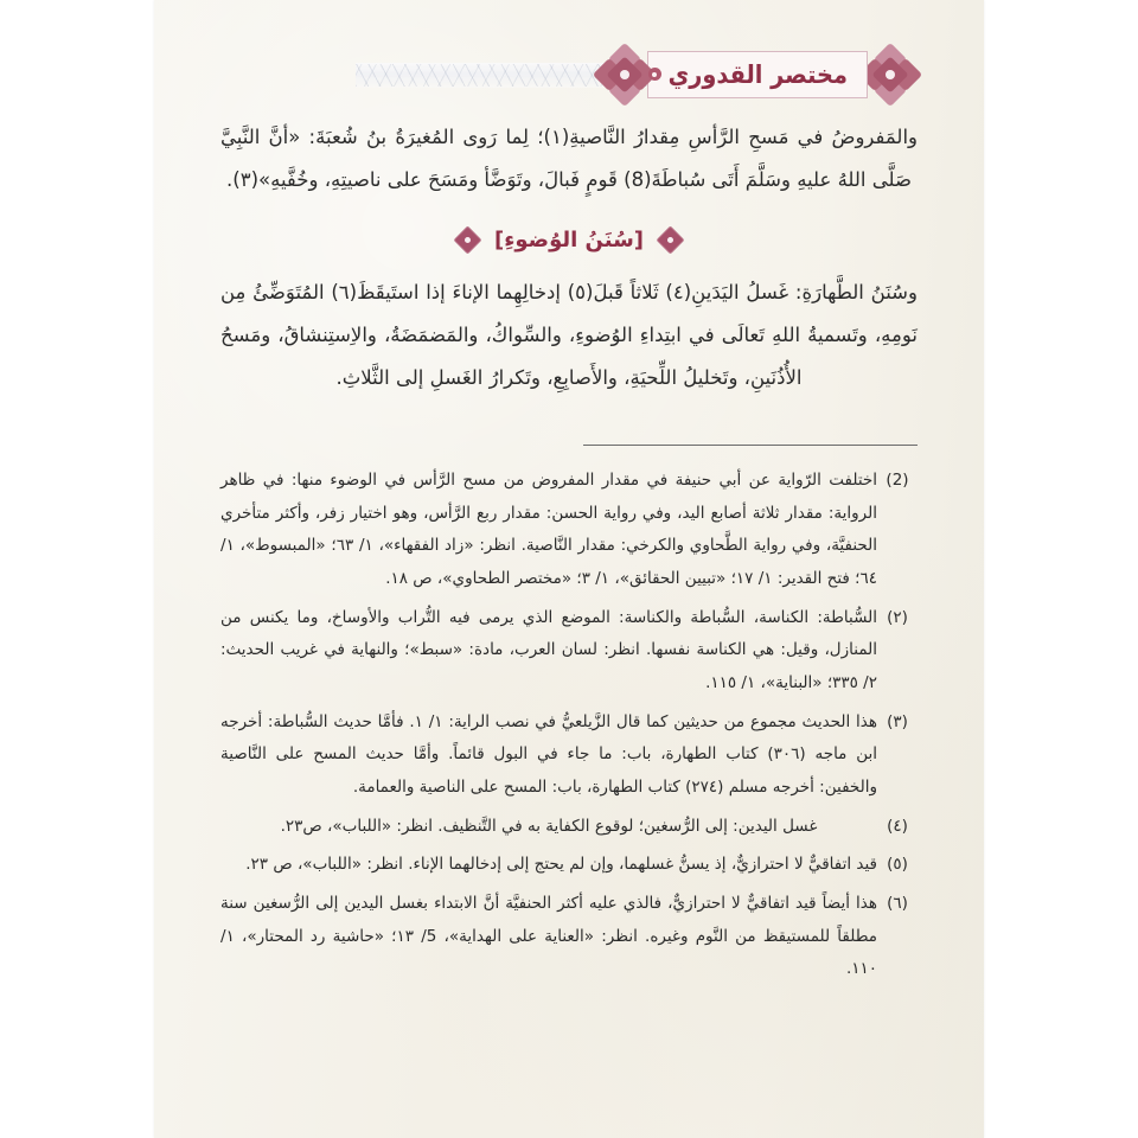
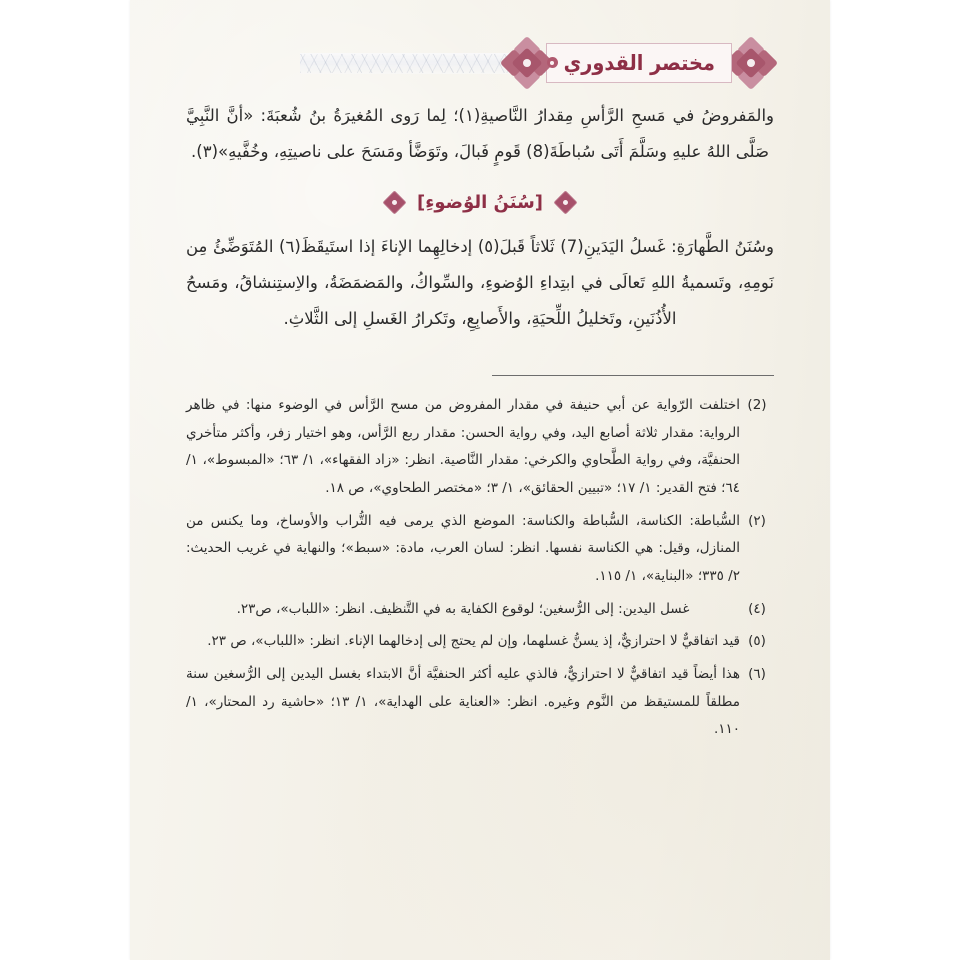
  مختصر القدوري
  والمَفروضُ في مَسحِ الرَّأسِ مِقدارُ النَّاصيةِ(١)؛ لِما رَوى المُغيرَةُ بنُ شُعبَةَ: «أنَّ النَّبِيَّ صَلَّى اللهُ عليهِ وسَلَّمَ أَتَى سُباطَةَ(8) قَومٍ فَبالَ، وتَوَضَّأ ومَسَحَ على ناصيتِهِ، وخُفَّيهِ»(٣).
  [سُنَنُ الوُضوءِ]
- وسُنَنُ الطَّهارَةِ: غَسلُ اليَدَينِ(٤) ثَلاثاً قَبلَ(٥) إدخالِهِما الإناءَ إذا استَيقَظَ(٦) المُتَوَضِّئُ مِن نَومِهِ، وتَسميةُ اللهِ تَعالَى في ابتِداءِ الوُضوءِ، والسِّواكُ، والمَضمَضَةُ، والاِستِنشاقُ، ومَسحُ الأُذُنَينِ، وتَخليلُ اللِّحيَةِ، والأَصابِعِ، وتَكرارُ الغَسلِ إلى الثَّلاثِ.
+ وسُنَنُ الطَّهارَةِ: غَسلُ اليَدَينِ(7) ثَلاثاً قَبلَ(٥) إدخالِهِما الإناءَ إذا استَيقَظَ(٦) المُتَوَضِّئُ مِن نَومِهِ، وتَسميةُ اللهِ تَعالَى في ابتِداءِ الوُضوءِ، والسِّواكُ، والمَضمَضَةُ، والاِستِنشاقُ، ومَسحُ الأُذُنَينِ، وتَخليلُ اللِّحيَةِ، والأَصابِعِ، وتَكرارُ الغَسلِ إلى الثَّلاثِ.
  (2)
  اختلفت الرّواية عن أبي حنيفة في مقدار المفروض من مسح الرَّأس في الوضوء منها: في ظاهر الرواية: مقدار ثلاثة أصابع اليد، وفي رواية الحسن: مقدار ربع الرَّأس، وهو اختيار زفر، وأكثر متأخري الحنفيَّة، وفي رواية الطَّحاوي والكرخي: مقدار النَّاصية. انظر: «زاد الفقهاء»، ١/ ٦٣؛ «المبسوط»، ١/ ٦٤؛ فتح القدير: ١/ ١٧؛ «تبيين الحقائق»، ١/ ٣؛ «مختصر الطحاوي»، ص ١٨.
  (٢)
  السُّباطة: الكناسة، السُّباطة والكناسة: الموضع الذي يرمى فيه التُّراب والأوساخ، وما يكنس من المنازل، وقيل: هي الكناسة نفسها. انظر: لسان العرب، مادة: «سبط»؛ والنهاية في غريب الحديث: ٢/ ٣٣٥؛ «البناية»، ١/ ١١٥.
- (٣)
- هذا الحديث مجموع من حديثين كما قال الزَّيلعيُّ في نصب الراية: ١/ ١. فأمَّا حديث السُّباطة: أخرجه ابن ماجه (٣٠٦) كتاب الطهارة، باب: ما جاء في البول قائماً. وأمَّا حديث المسح على النَّاصية والخفين: أخرجه مسلم (٢٧٤) كتاب الطهارة، باب: المسح على الناصية والعمامة.
  (٤)
  غسل اليدين: إلى الرُّسغين؛ لوقوع الكفاية به في التَّنظيف. انظر: «اللباب»، ص٢٣.
  (٥)
  قيد اتفاقيٌّ لا احترازيٌّ، إذ يسنُّ غسلهما، وإن لم يحتج إلى إدخالهما الإناء. انظر: «اللباب»، ص ٢٣.
  (٦)
- هذا أيضاً قيد اتفاقيٌّ لا احترازيٌّ، فالذي عليه أكثر الحنفيَّة أنَّ الابتداء بغسل اليدين إلى الرُّسغين سنة مطلقاً للمستيقظ من النَّوم وغيره. انظر: «العناية على الهداية»، 5/ ١٣؛ «حاشية رد المحتار»، ١/ ١١٠.
+ هذا أيضاً قيد اتفاقيٌّ لا احترازيٌّ، فالذي عليه أكثر الحنفيَّة أنَّ الابتداء بغسل اليدين إلى الرُّسغين سنة مطلقاً للمستيقظ من النَّوم وغيره. انظر: «العناية على الهداية»، ١/ ١٣؛ «حاشية رد المحتار»، ١/ ١١٠.
